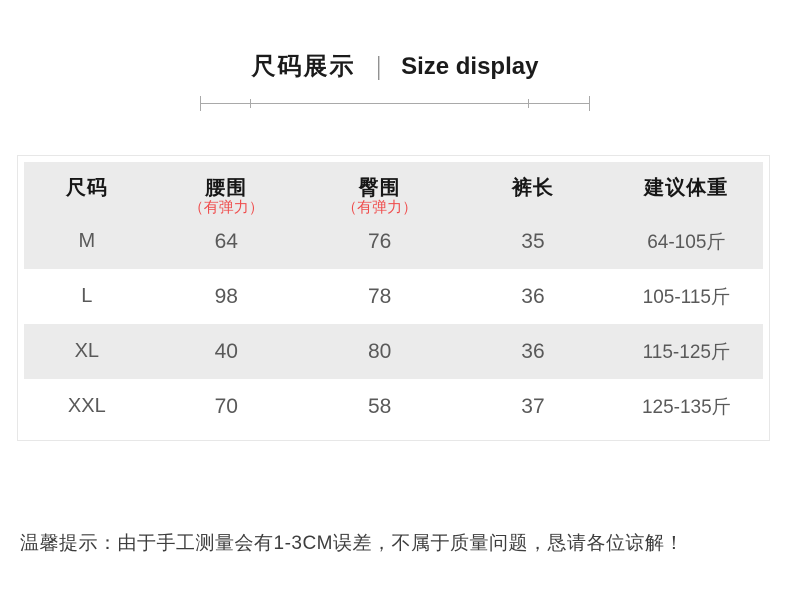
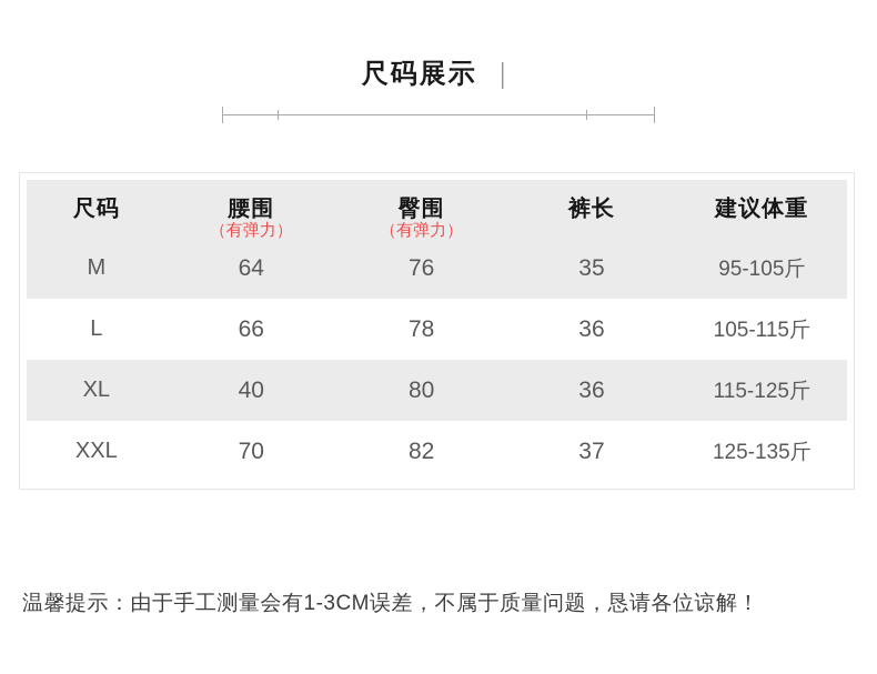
  尺码展示
  ｜
- Size display
  尺码	腰围 （有弹力）	臀围 （有弹力）	裤长	建议体重
- M	64	76	35	64-105斤
+ M	64	76	35	95-105斤
- L	98	78	36	105-115斤
+ L	66	78	36	105-115斤
  XL	40	80	36	115-125斤
- XXL	70	58	37	125-135斤
+ XXL	70	82	37	125-135斤
  温馨提示：由于手工测量会有1-3CM误差，不属于质量问题，恳请各位谅解！
